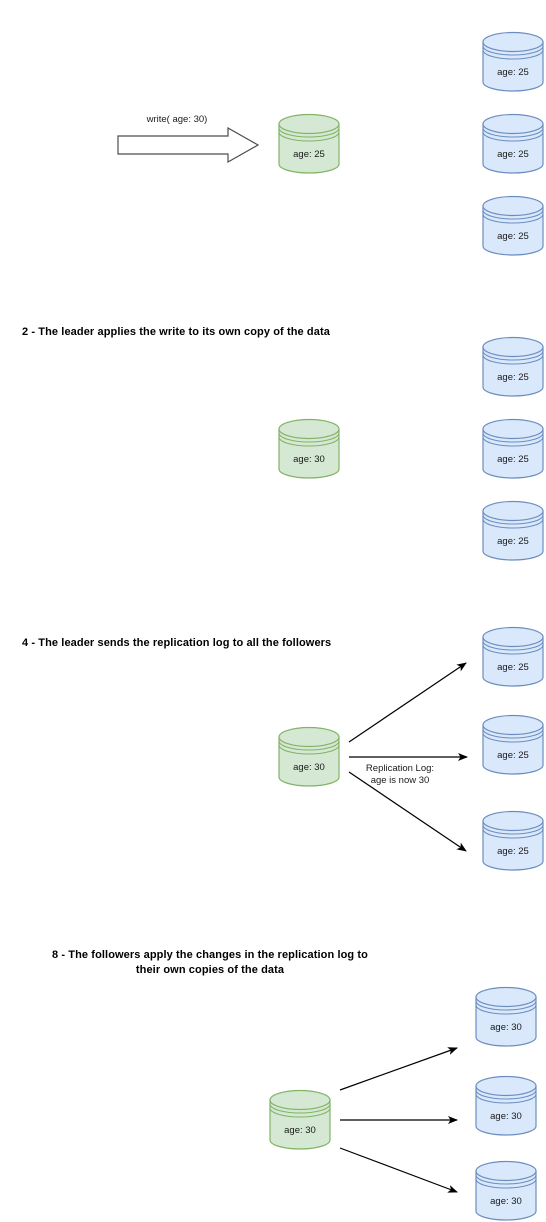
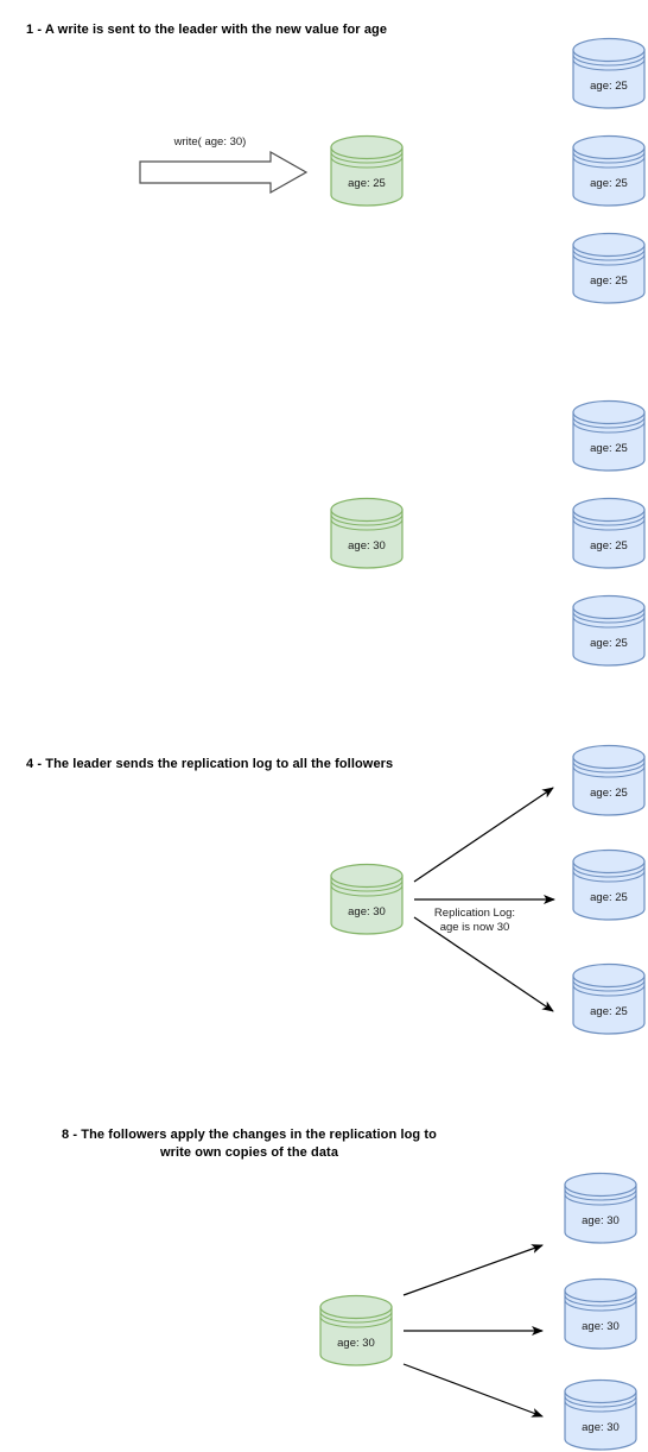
+ 1 - A write is sent to the leader with the new value for age
  write( age: 30)
  age: 25
  age: 25
  age: 25
  age: 25
- 2 - The leader applies the write to its own copy of the data
  age: 30
  age: 25
  age: 25
  age: 25
  4 - The leader sends the replication log to all the followers
  age: 30
  Replication Log:
  age is now 30
  age: 25
  age: 25
  age: 25
  8 - The followers apply the changes in the replication log to
- their own copies of the data
+ write own copies of the data
  age: 30
  age: 30
  age: 30
  age: 30
